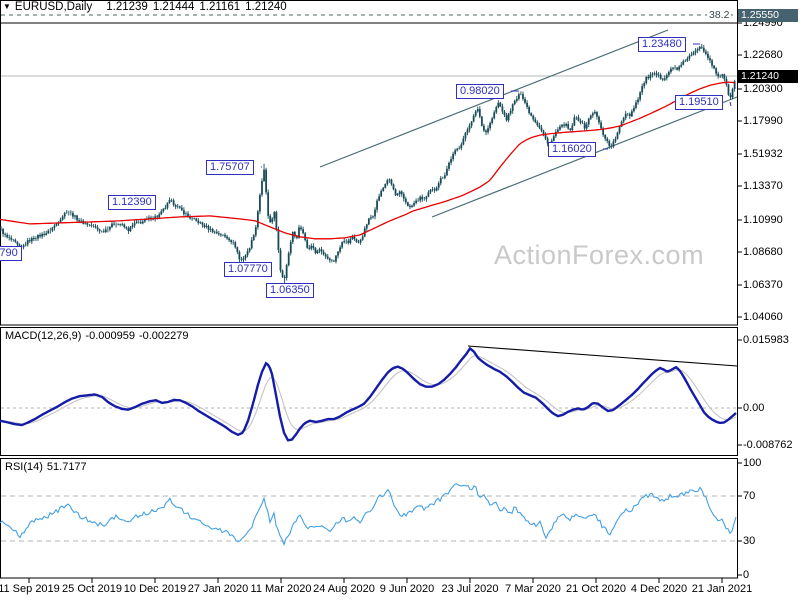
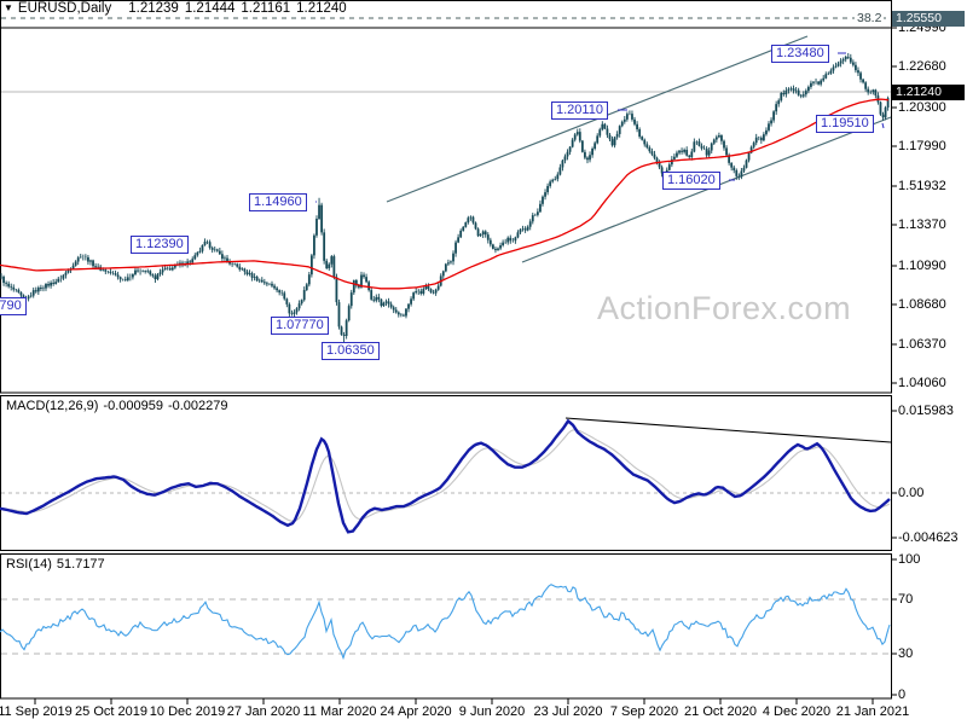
  ActionForex.com
  ▼ EURUSD,Daily 1.21239 1.21444 1.21161 1.21240
  38.2
  MACD(12,26,9) -0.000959 -0.002279
  RSI(14) 51.7177
  1.24990
  1.22680
  1.20300
  1.17990
  1.51932
  1.13370
  1.10990
  1.08680
  1.06370
  1.04060
  0.015983
  0.00
- -0.008762
+ -0.004623
  100
  70
  30
  0
  11 Sep 2019
  25 Oct 2019
  10 Dec 2019
  27 Jan 2020
  11 Mar 2020
- 24 Aug 2020
+ 24 Apr 2020
  9 Jun 2020
  23 Jul 2020
- 7 Mar 2020
+ 7 Sep 2020
  21 Oct 2020
  4 Dec 2020
  21 Jan 2021
  1.25550
  1.21240
  1.12390
- 1.75707
+ 1.14960
  1.07770
  1.06350
- 0.98020
+ 1.20110
  1.16020
  1.23480
  1.19510
